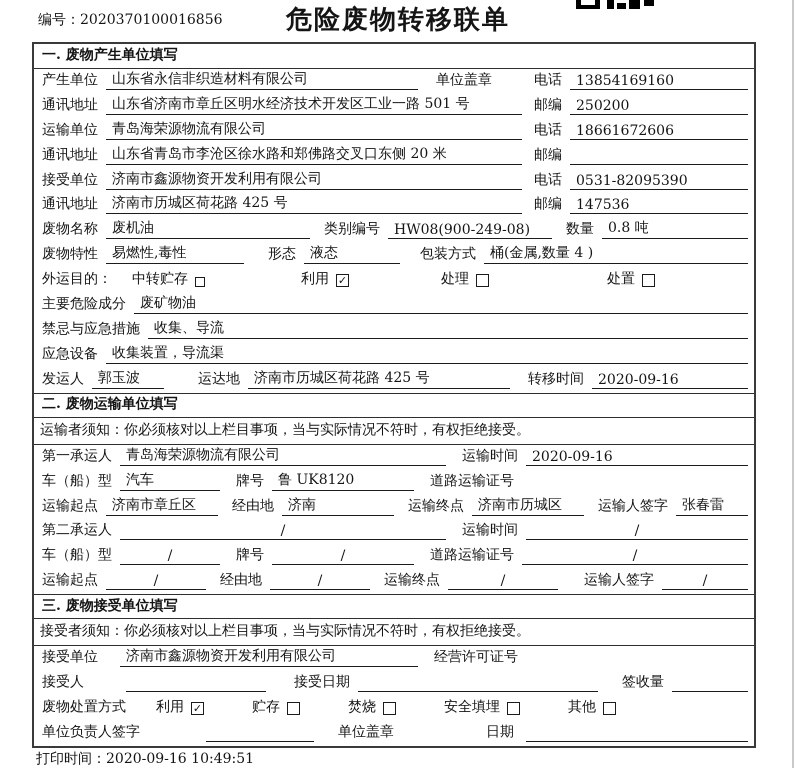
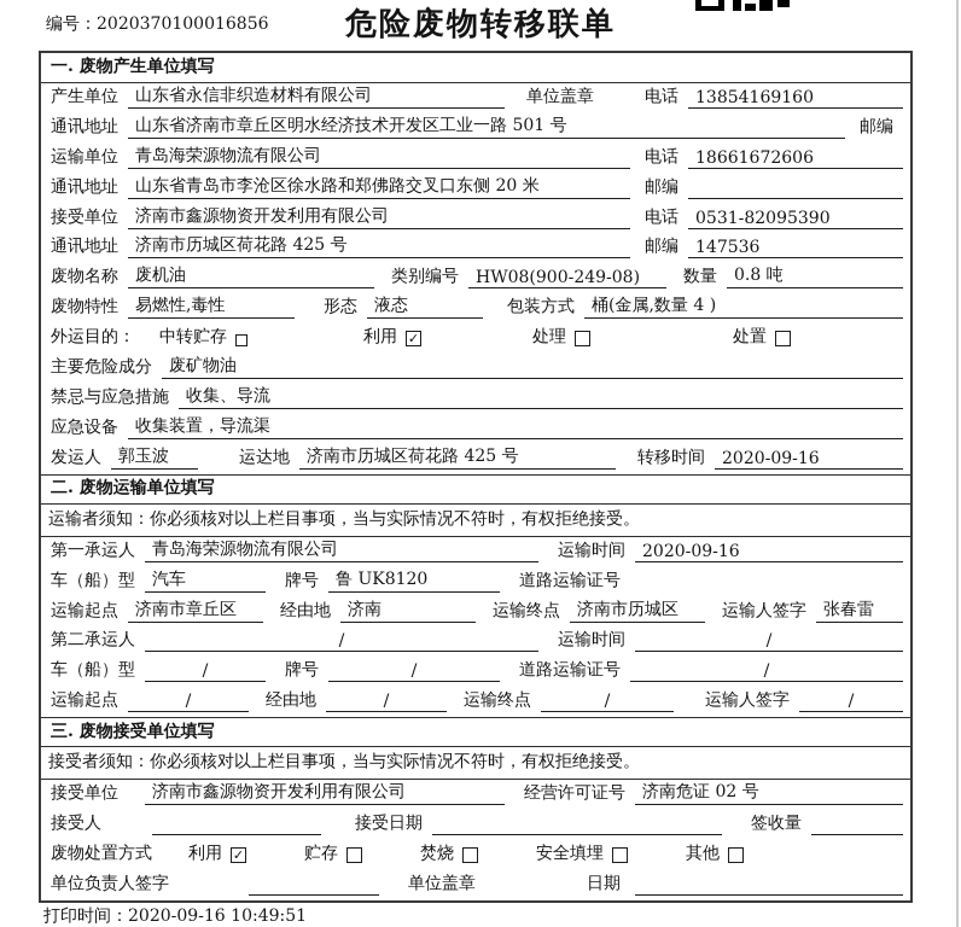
  编号：2020370100016856
  危险废物转移联单
  一. 废物产生单位填写
  产生单位
  山东省永信非织造材料有限公司
  单位盖章
  电话
  13854169160
  通讯地址
  山东省济南市章丘区明水经济技术开发区工业一路 501 号
  邮编
- 250200
  运输单位
  青岛海荣源物流有限公司
  电话
  18661672606
  通讯地址
  山东省青岛市李沧区徐水路和郑佛路交叉口东侧 20 米
  邮编
  接受单位
  济南市鑫源物资开发利用有限公司
  电话
  0531-82095390
  通讯地址
  济南市历城区荷花路 425 号
  邮编
  147536
  废物名称
  废机油
  类别编号
  HW08(900-249-08)
  数量
  0.8 吨
  废物特性
  易燃性,毒性
  形态
  液态
  包装方式
  桶(金属,数量 4 )
  外运目的：
  中转贮存
  利用
  ✓
  处理
  处置
  主要危险成分
  废矿物油
  禁忌与应急措施
  收集、导流
  应急设备
  收集装置，导流渠
  发运人
  郭玉波
  运达地
  济南市历城区荷花路 425 号
  转移时间
  2020-09-16
  二. 废物运输单位填写
  运输者须知：你必须核对以上栏目事项，当与实际情况不符时，有权拒绝接受。
  第一承运人
  青岛海荣源物流有限公司
  运输时间
  2020-09-16
  车（船）型
  汽车
  牌号
  鲁 UK8120
  道路运输证号
  运输起点
  济南市章丘区
  经由地
  济南
  运输终点
  济南市历城区
  运输人签字
  张春雷
  第二承运人
  /
  运输时间
  /
  车（船）型
  /
  牌号
  /
  道路运输证号
  /
  运输起点
  /
  经由地
  /
  运输终点
  /
  运输人签字
  /
  三. 废物接受单位填写
  接受者须知：你必须核对以上栏目事项，当与实际情况不符时，有权拒绝接受。
  接受单位
  济南市鑫源物资开发利用有限公司
  经营许可证号
+ 济南危证 02 号
  接受人
  接受日期
  签收量
  废物处置方式
  利用
  ✓
  贮存
  焚烧
  安全填埋
  其他
  单位负责人签字
  单位盖章
  日期
  打印时间：2020-09-16 10:49:51
